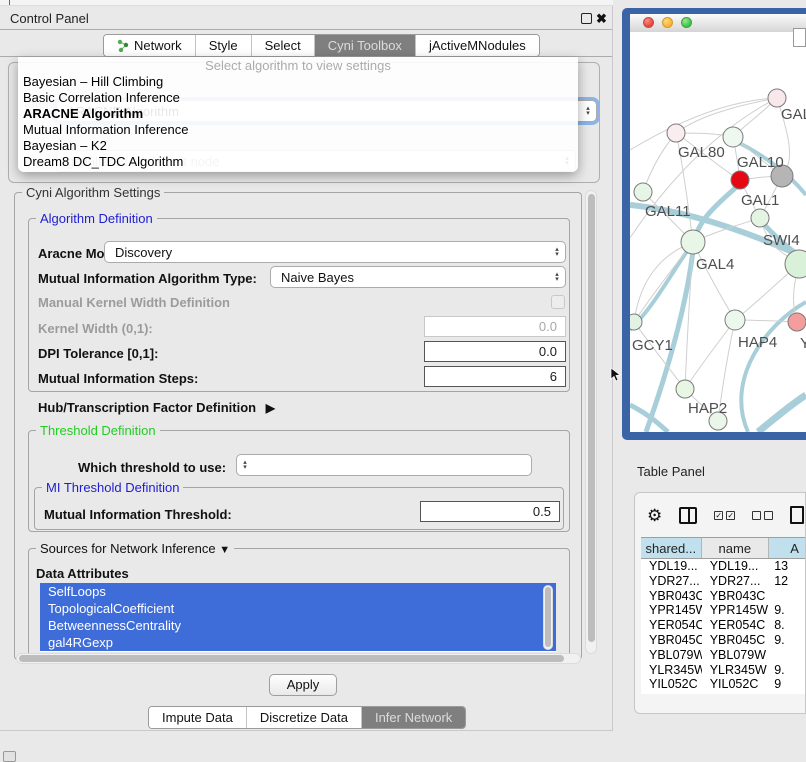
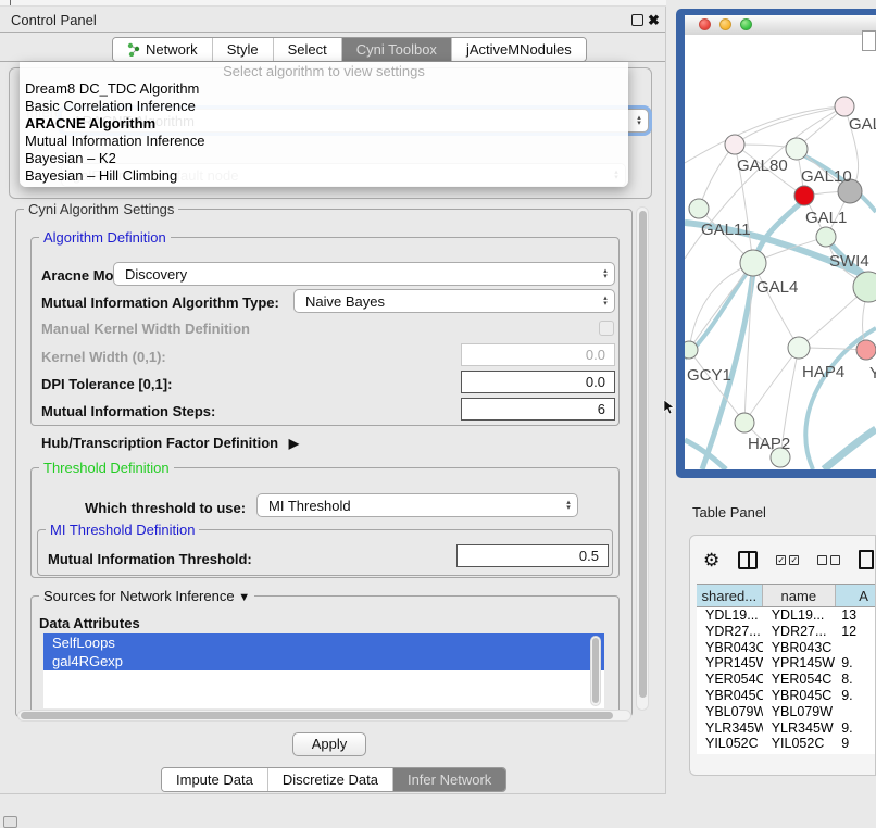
  Control Panel
  ✖
  Network
  Style
  Select
  Cyni Toolbox
  jActiveMNodules
  Select algorithm to view settings
- Bayesian – Hill Climbing
+ Dream8 DC_TDC Algorithm
  Basic Correlation Inference
  ARACNE Algorithm
  Mutual Information Inference
  Bayesian – K2
- Dream8 DC_TDC Algorithm
+ Bayesian – Hill Climbing
  Cyni Algorithm Settings
  Algorithm Definition
  Aracne Mo
  Discovery
  Mutual Information Algorithm Type:
  Naive Bayes
  Manual Kernel Width Definition
  Kernel Width (0,1):
  0.0
  DPI Tolerance [0,1]:
  0.0
  Mutual Information Steps:
  6
  Hub/Transcription Factor Definition ▶
  Threshold Definition
  Which threshold to use:
+ MI Threshold
  MI Threshold Definition
  Mutual Information Threshold:
  0.5
  Sources for Network Inference ▼
  Data Attributes
  SelfLoops
- TopologicalCoefficient
- BetweennessCentrality
  gal4RGexp
  Apply
  Impute Data
  Discretize Data
  Infer Network
  GAL80
  GAL10
  GAL1
  GAL11
  SWI4
  GAL4
  HAP4
  Y
  GCY1
  HAP2
  Table Panel
  ⚙
  ✓
  ✓
  shared...
  name
  A
  YDL19...
  YDL19...
  13
  YDR27...
  YDR27...
  12
  YBR043C
  YBR043C
  YPR145W
  YPR145W
  9.
  YER054C
  YER054C
  8.
  YBR045C
  YBR045C
  9.
  YBL079W
  YBL079W
  YLR345W
  YLR345W
  9.
  YIL052C
  YIL052C
  9
